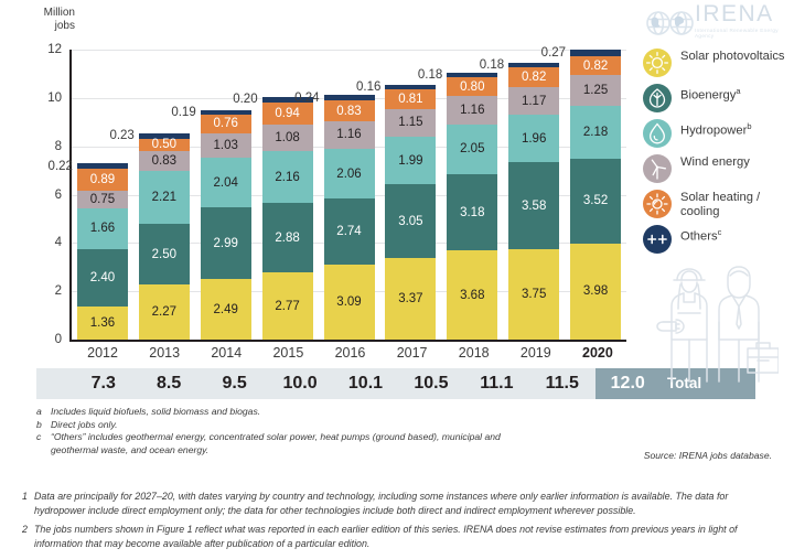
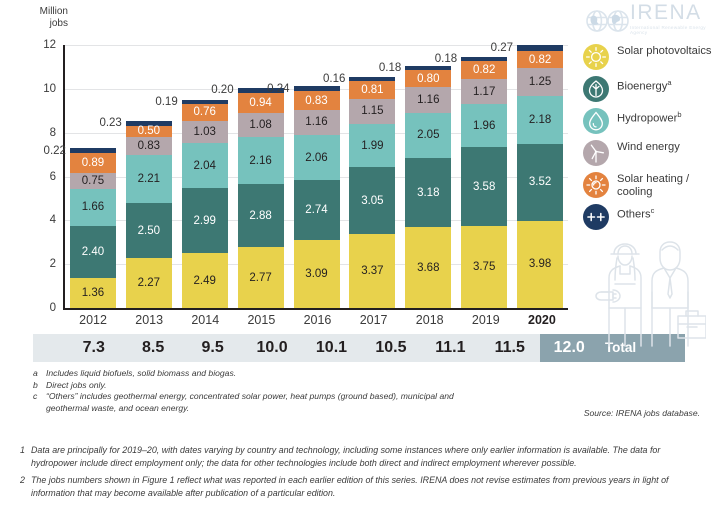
  IRENA
  Million
  jobs
  0
  2
  4
  6
  8
  10
  12
  0.22
  0.89
  0.75
  1.66
  2.40
  1.36
  0.23
  0.50
  0.83
  2.21
  2.50
  2.27
  0.19
  0.76
  1.03
  2.04
  2.99
  2.49
  0.20
  0.94
  1.08
  2.16
  2.88
  2.77
  0.24
  0.83
  1.16
  2.06
  2.74
  3.09
  0.16
  0.81
  1.15
  1.99
  3.05
  3.37
  0.18
  0.80
  1.16
  2.05
  3.18
  3.68
  0.18
  0.82
  1.17
  1.96
  3.58
  3.75
  0.27
  0.82
  1.25
  2.18
  3.52
  3.98
  2012
  2013
  2014
  2015
  2016
  2017
  2018
  2019
  2020
  7.3
  8.5
  9.5
  10.0
  10.1
  10.5
  11.1
  11.5
  12.0
  Total
  Solar photovoltaics
  Bioenergya
  Hydropowerb
  Wind energy
  Solar heating / cooling
  Othersc
  a
  Includes liquid biofuels, solid biomass and biogas.
  b
  Direct jobs only.
  c
  “Others” includes geothermal energy, concentrated solar power, heat pumps (ground based), municipal and geothermal waste, and ocean energy.
  Source: IRENA jobs database.
  1
- Data are principally for 2027–20, with dates varying by country and technology, including some instances where only earlier information is available. The data for hydropower include direct employment only; the data for other technologies include both direct and indirect employment wherever possible.
+ Data are principally for 2019–20, with dates varying by country and technology, including some instances where only earlier information is available. The data for hydropower include direct employment only; the data for other technologies include both direct and indirect employment wherever possible.
  2
  The jobs numbers shown in Figure 1 reflect what was reported in each earlier edition of this series. IRENA does not revise estimates from previous years in light of information that may become available after publication of a particular edition.
